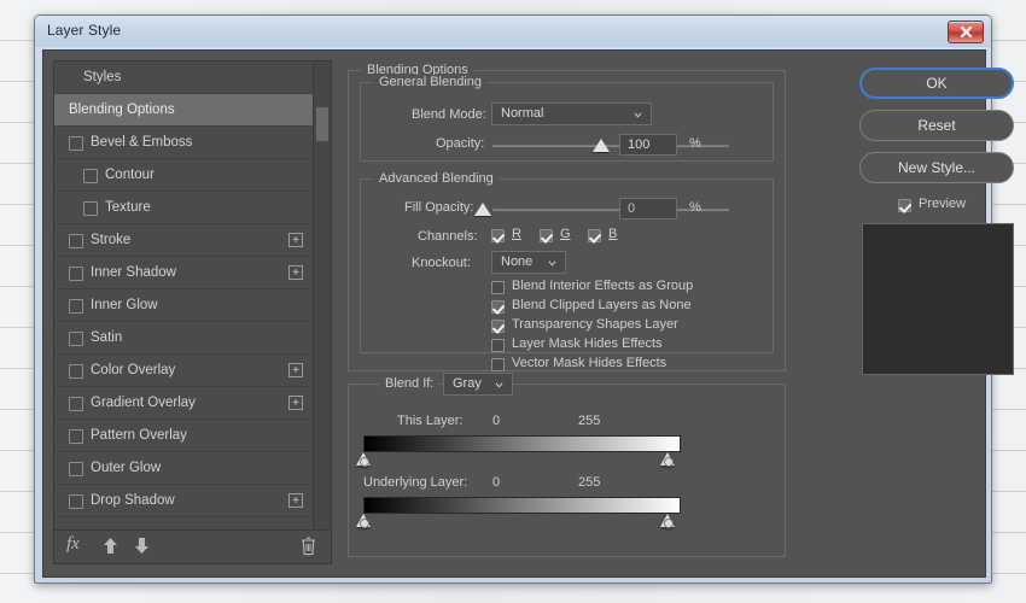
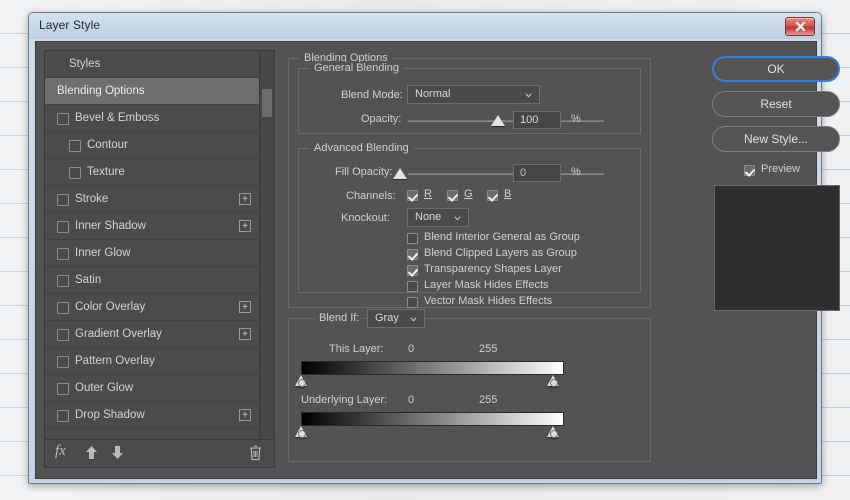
  Layer Style
  Styles
  Blending Options
  Bevel & Emboss
  Contour
  Texture
  Stroke
  +
  Inner Shadow
  +
  Inner Glow
  Satin
  Color Overlay
  +
  Gradient Overlay
  +
  Pattern Overlay
  Outer Glow
  Drop Shadow
  +
  fx
  Blending Options
  General Blending
  Blend Mode:
  Normal
  Opacity:
  100
  %
  Advanced Blending
  Fill Opacity:
  0
  %
  Channels:
  R
  G
  B
  Knockout:
  None
- Blend Interior Effects as Group
+ Blend Interior General as Group
- Blend Clipped Layers as None
+ Blend Clipped Layers as Group
  Transparency Shapes Layer
  Layer Mask Hides Effects
  Vector Mask Hides Effects
  Blend If:
  Gray
  This Layer:
  0
  255
  Underlying Layer:
  0
  255
  OK
  Reset
  New Style...
  Preview
